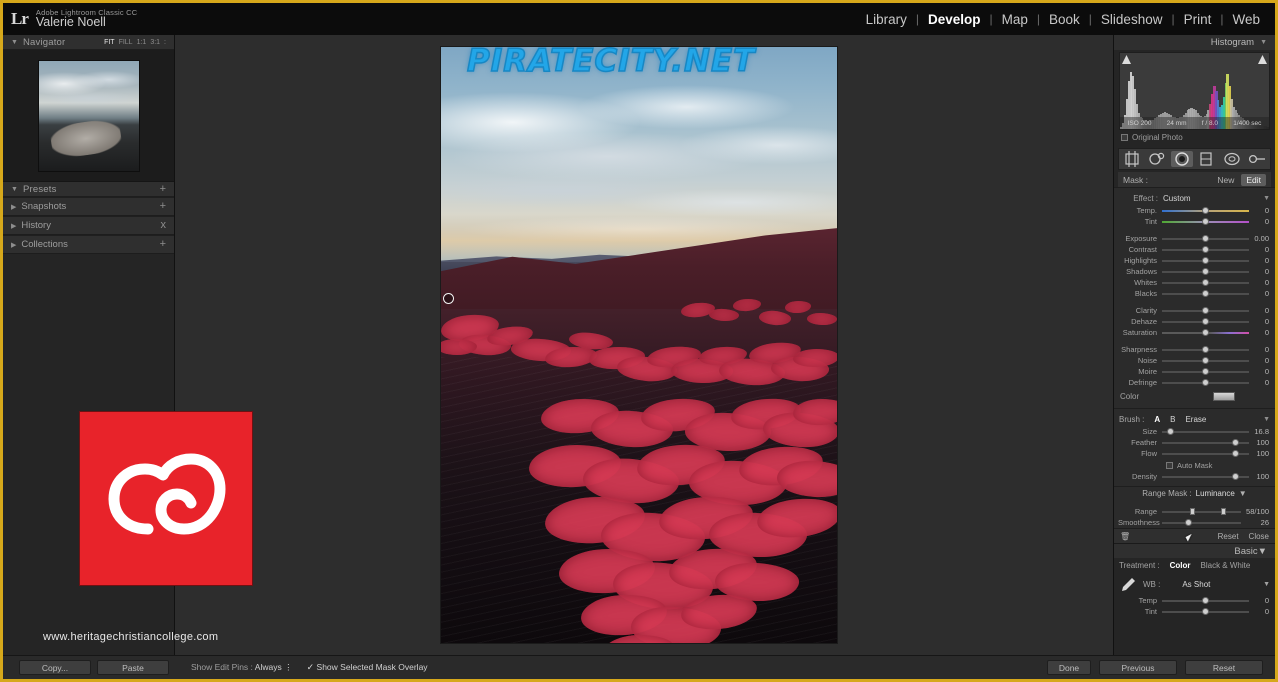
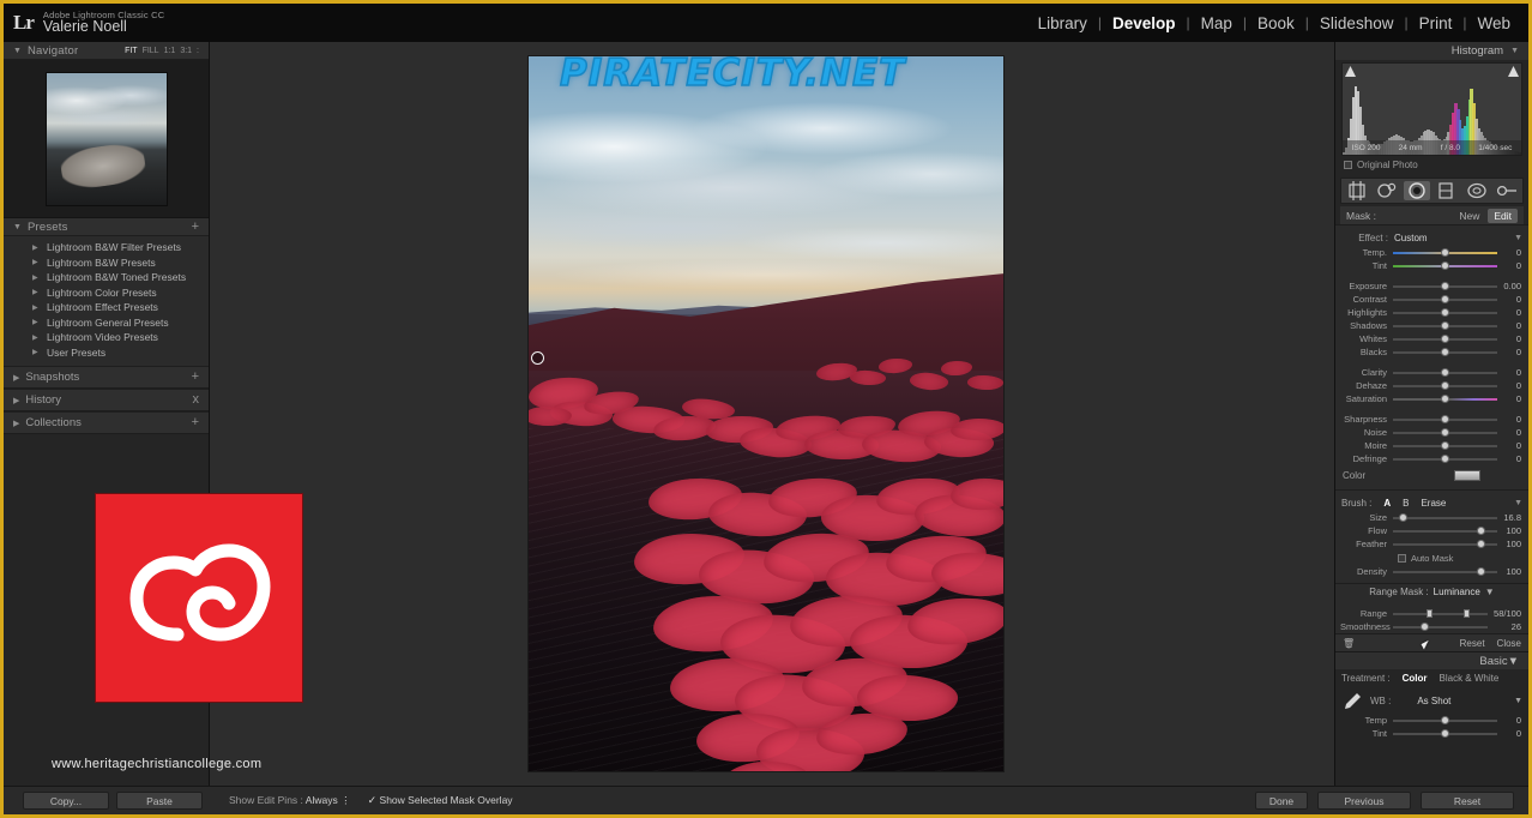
  Lr
  Adobe Lightroom Classic CC
  Valerie Noell
  Library
  |
  Develop
  |
  Map
  |
  Book
  |
  Slideshow
  |
  Print
  |
  Web
  Navigator
  Presets
  +
+ Lightroom B&W Filter Presets
+ Lightroom B&W Presets
+ Lightroom B&W Toned Presets
+ Lightroom Color Presets
+ Lightroom Effect Presets
+ Lightroom General Presets
+ Lightroom Video Presets
+ User Presets
  Snapshots
  +
  History
  x
  Collections
  +
  www.heritagechristiancollege.com
  PIRATECITY.NET
  Histogram
  Original Photo
  Mask :
  New
  Edit
  Effect :
  Custom
  Temp.
  0
  Tint
  0
  Exposure
  0.00
  Contrast
  0
  Highlights
  0
  Shadows
  0
  Whites
  0
  Blacks
  0
  Clarity
  0
  Dehaze
  0
  Saturation
  0
  Sharpness
  0
  Noise
  0
  Moire
  0
  Defringe
  0
  Color
  Brush :
  A
  B
  Erase
  Size
  16.8
- Feather
+ Flow
  100
- Flow
+ Feather
  100
  Auto Mask
  Density
  100
  Range Mask :
  Luminance
  ▼
  Range
  58/100
  Smoothness
  26
  🗑
  Reset
  Close
  Basic
  ▼
  Treatment :
  Color
  Black & White
  WB :
  As Shot
  Temp
  0
  Tint
  0
  Copy...
  Paste
  Show Edit Pins : Always ⋮
  ✓ Show Selected Mask Overlay
  Done
  Previous
  Reset
